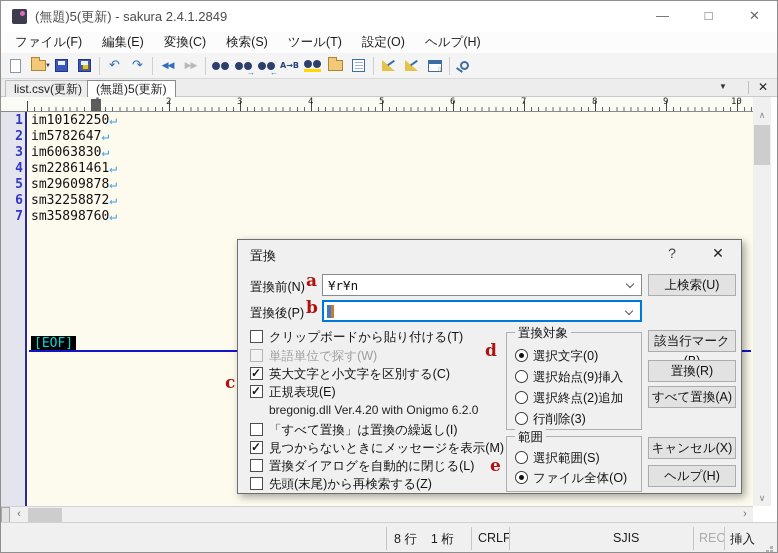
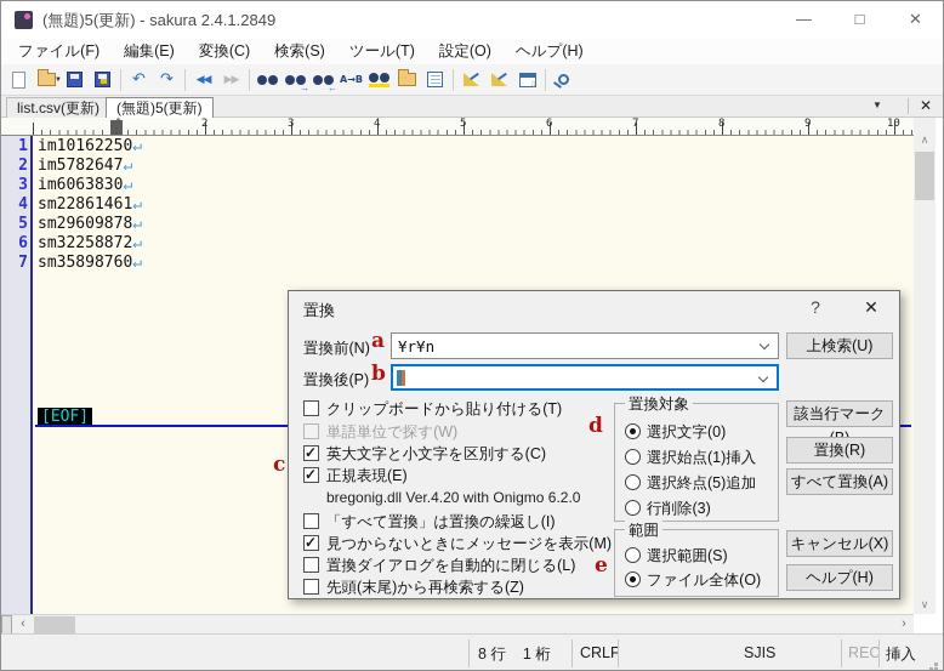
  (無題)5(更新) - sakura 2.4.1.2849
  —
  □
  ✕
  ファイル(F)
  編集(E)
  変換(C)
  検索(S)
  ツール(T)
  設定(O)
  ヘルプ(H)
  ↶
  ↷
  ◀◀
  ▶▶
  →
  ←
  A→B
  list.csv(更新)
  (無題)5(更新)
  ▼
  ✕
  2
  3
  4
  5
  6
  7
  8
  9
  10
  1
  im10162250↵
  2
  im5782647↵
  3
  im6063830↵
  4
  sm22861461↵
  5
  sm29609878↵
  6
  sm32258872↵
  7
  sm35898760↵
  [EOF]
  ∧
  ∨
  ‹
  ›
  8 行 1 桁
  CRLF
  SJIS
  REC
  挿入
  置換
  ?
  ✕
  置換前(N)
  ¥r¥n
  置換後(P)
  クリップボードから貼り付ける(T)
  単語単位で探す(W)
  英大文字と小文字を区別する(C)
  正規表現(E)
  bregonig.dll Ver.4.20 with Onigmo 6.2.0
  「すべて置換」は置換の繰返し(I)
  見つからないときにメッセージを表示(M)
  置換ダイアログを自動的に閉じる(L)
  先頭(末尾)から再検索する(Z)
  置換対象
  選択文字(0)
- 選択始点(9)挿入
+ 選択始点(1)挿入
- 選択終点(2)追加
+ 選択終点(5)追加
  行削除(3)
  範囲
  選択範囲(S)
  ファイル全体(O)
  上検索(U)
  置換(R)
  すべて置換(A)
  キャンセル(X)
  ヘルプ(H)
  a
  b
  c
  d
  e
